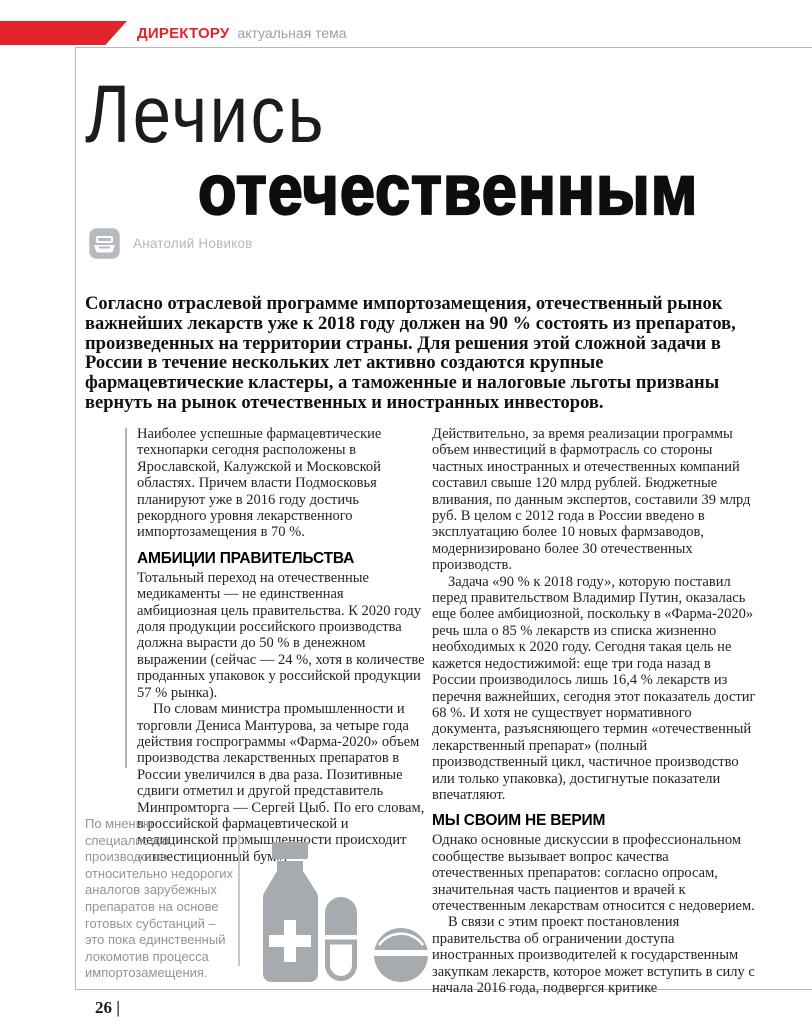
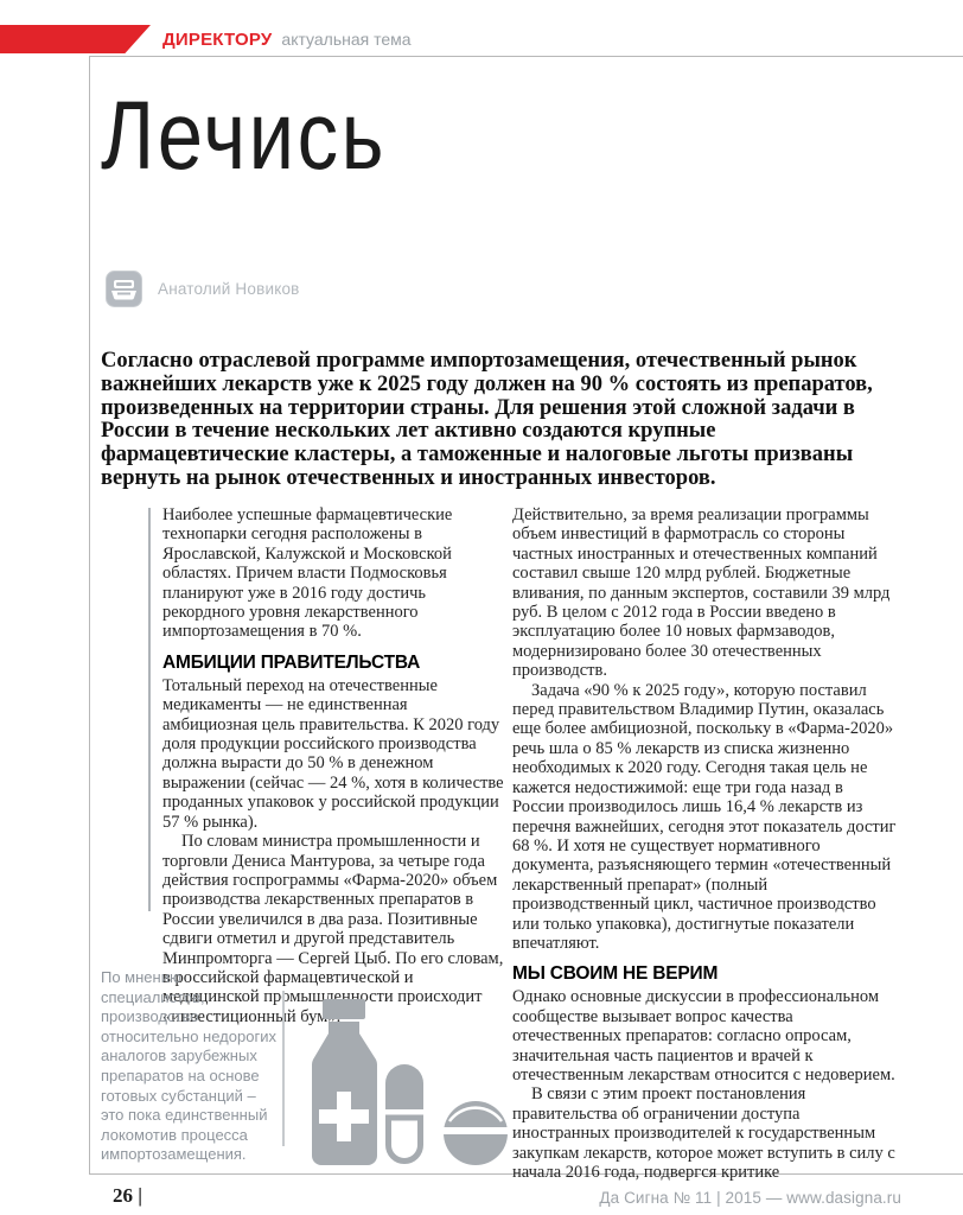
  ДИРЕКТОРУ актуальная тема
  Лечись
- отечественным
  Анатолий Новиков
- Согласно отраслевой программе импортозамещения, отечественный рынок важнейших лекарств уже к 2018 году должен на 90 % состоять из препаратов, произведенных на территории страны. Для решения этой сложной задачи в России в течение нескольких лет активно создаются крупные фармацевтические кластеры, а таможенные и налоговые льготы призваны вернуть на рынок отечественных и иностранных инвесторов.
+ Согласно отраслевой программе импортозамещения, отечественный рынок важнейших лекарств уже к 2025 году должен на 90 % состоять из препаратов, произведенных на территории страны. Для решения этой сложной задачи в России в течение нескольких лет активно создаются крупные фармацевтические кластеры, а таможенные и налоговые льготы призваны вернуть на рынок отечественных и иностранных инвесторов.
  Наиболее успешные фармацевтические технопарки сегодня расположены в Ярославской, Калужской и Московской областях. Причем власти Подмосковья планируют уже в 2016 году достичь рекордного уровня лекарственного импортозамещения в 70 %.
  АМБИЦИИ ПРАВИТЕЛЬСТВА
  Тотальный переход на отечественные медикаменты — не единственная амбициозная цель правительства. К 2020 году доля продукции российского производства должна вырасти до 50 % в денежном выражении (сейчас — 24 %, хотя в количестве проданных упаковок у российской продукции 57 % рынка).
  По словам министра промышленности и торговли Дениса Мантурова, за четыре года действия госпрограммы «Фарма-2020» объем производства лекарственных препаратов в России увеличился в два раза. Позитивные сдвиги отметил и другой представитель Минпромторга — Сергей Цыб. По его словам, в российской фармацевтической и медицинской промышленности происходит «инвестиционнй бум
  Действительно, за время реализации программы объем инвестиций в фармотрасль со стороны частных иностранных и отечественных компаний составил свыше 120 млрд рублей. Бюджетные вливания, по данным экспертов, составили 39 млрд руб. В целом с 2012 года в России введено в эксплуатацию более 10 новых фармзаводов, модернизировано более 30 отечественных производств.
- Задача «90 % к 2018 году», которую поставил перед правительством Владимир Путин, оказалась еще более амбициозной, поскольку в «Фарма-2020» речь шла о 85 % лекарств из списка жизненно необходимых к 2020 году. Сегодня такая цель не кажется недостижимой: еще три года назад в России производилось лишь 16,4 % лекарств из перечня важнейших, сегодня этот показатель достиг 68 %. И хотя не существует нормативного документа, разъясняющего термин «отечественный лекарственный препарат» (полный производственный цикл, частичное производство или только упаковка), достигнутые показатели впечатляют.
+ Задача «90 % к 2025 году», которую поставил перед правительством Владимир Путин, оказалась еще более амбициозной, поскольку в «Фарма-2020» речь шла о 85 % лекарств из списка жизненно необходимых к 2020 году. Сегодня такая цель не кажется недостижимой: еще три года назад в России производилось лишь 16,4 % лекарств из перечня важнейших, сегодня этот показатель достиг 68 %. И хотя не существует нормативного документа, разъясняющего термин «отечественный лекарственный препарат» (полный производственный цикл, частичное производство или только упаковка), достигнутые показатели впечатляют.
  МЫ СВОИМ НЕ ВЕРИМ
  Однако основные дискуссии в профессиональном сообществе вызывает вопрос качества отечественных препаратов: согласно опросам, значительная часть пациентов и врачей к отечественным лекарствам относится с недоверием.
  В связи с этим проект постановления правительства об ограничении доступа иностранных производителей к государственным закупкам лекарств, которое может вступить в силу с начала 2016 года, подвергся критике
  По мнению специалистов, производство относительно недорогих аналогов зарубежных препаратов на основе готовых субстанций – это пока единственный локомотив процесса импортозамещения.
  26 |
+ Да Сигна № 11 | 2015 — www.dasigna.ru
